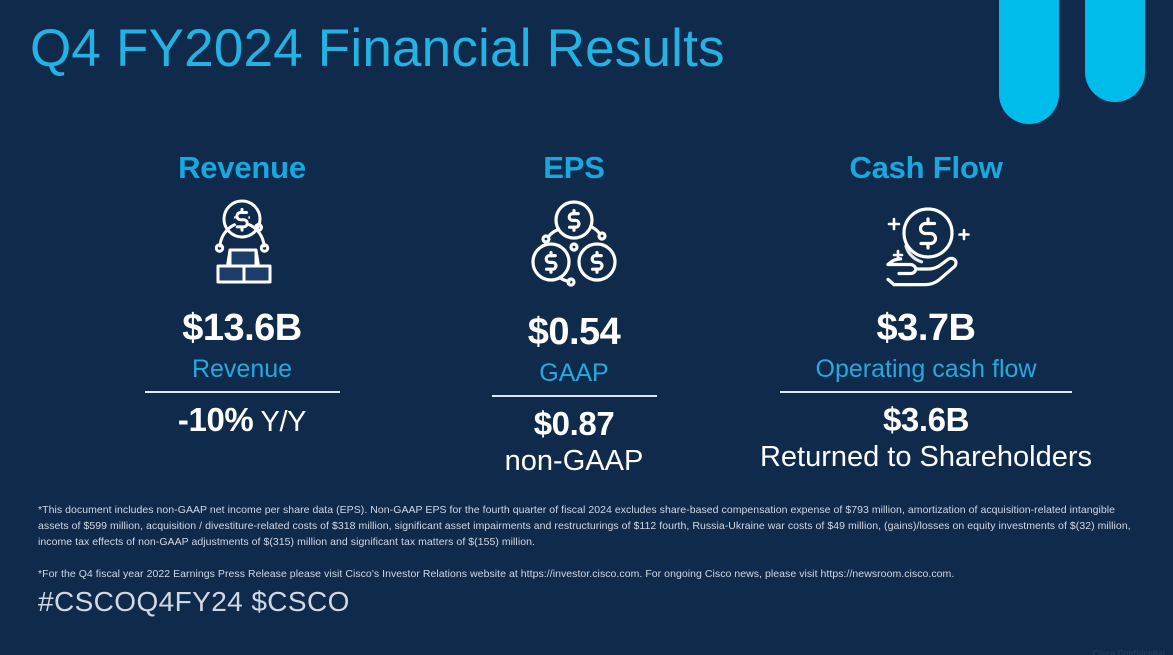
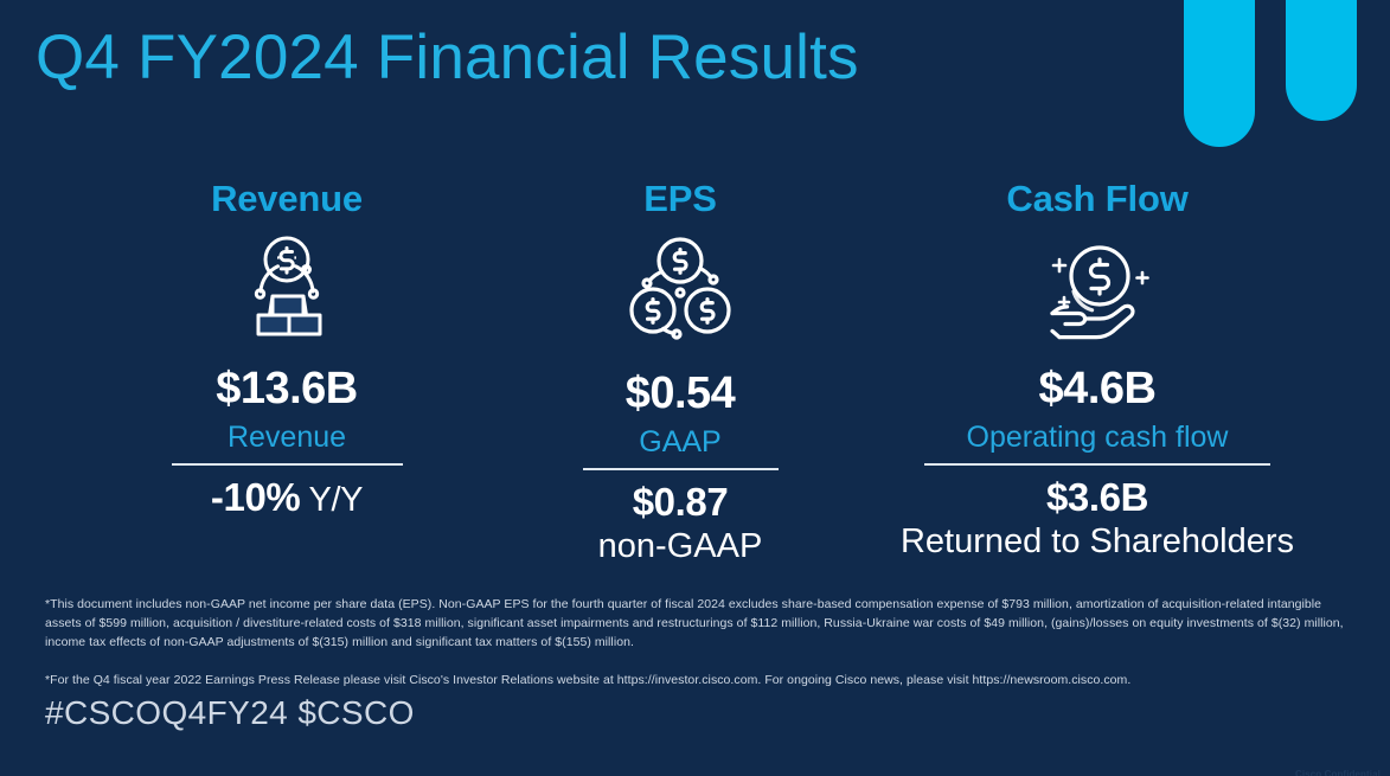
  Q4 FY2024 Financial Results
  Revenue
  $13.6B
  Revenue
  -10% Y/Y
  EPS
  $0.54
  GAAP
  $0.87
  non-GAAP
  Cash Flow
- $3.7B
+ $4.6B
  Operating cash flow
  $3.6B
  Returned to Shareholders
- *This document includes non-GAAP net income per share data (EPS). Non-GAAP EPS for the fourth quarter of fiscal 2024 excludes share-based compensation expense of $793 million, amortization of acquisition-related intangible assets of $599 million, acquisition / divestiture-related costs of $318 million, significant asset impairments and restructurings of $112 fourth, Russia-Ukraine war costs of $49 million, (gains)/losses on equity investments of $(32) million, income tax effects of non-GAAP adjustments of $(315) million and significant tax matters of $(155) million.
+ *This document includes non-GAAP net income per share data (EPS). Non-GAAP EPS for the fourth quarter of fiscal 2024 excludes share-based compensation expense of $793 million, amortization of acquisition-related intangible assets of $599 million, acquisition / divestiture-related costs of $318 million, significant asset impairments and restructurings of $112 million, Russia-Ukraine war costs of $49 million, (gains)/losses on equity investments of $(32) million, income tax effects of non-GAAP adjustments of $(315) million and significant tax matters of $(155) million.
  *For the Q4 fiscal year 2022 Earnings Press Release please visit Cisco's Investor Relations website at https://investor.cisco.com. For ongoing Cisco news, please visit https://newsroom.cisco.com.
  #CSCOQ4FY24 $CSCO
